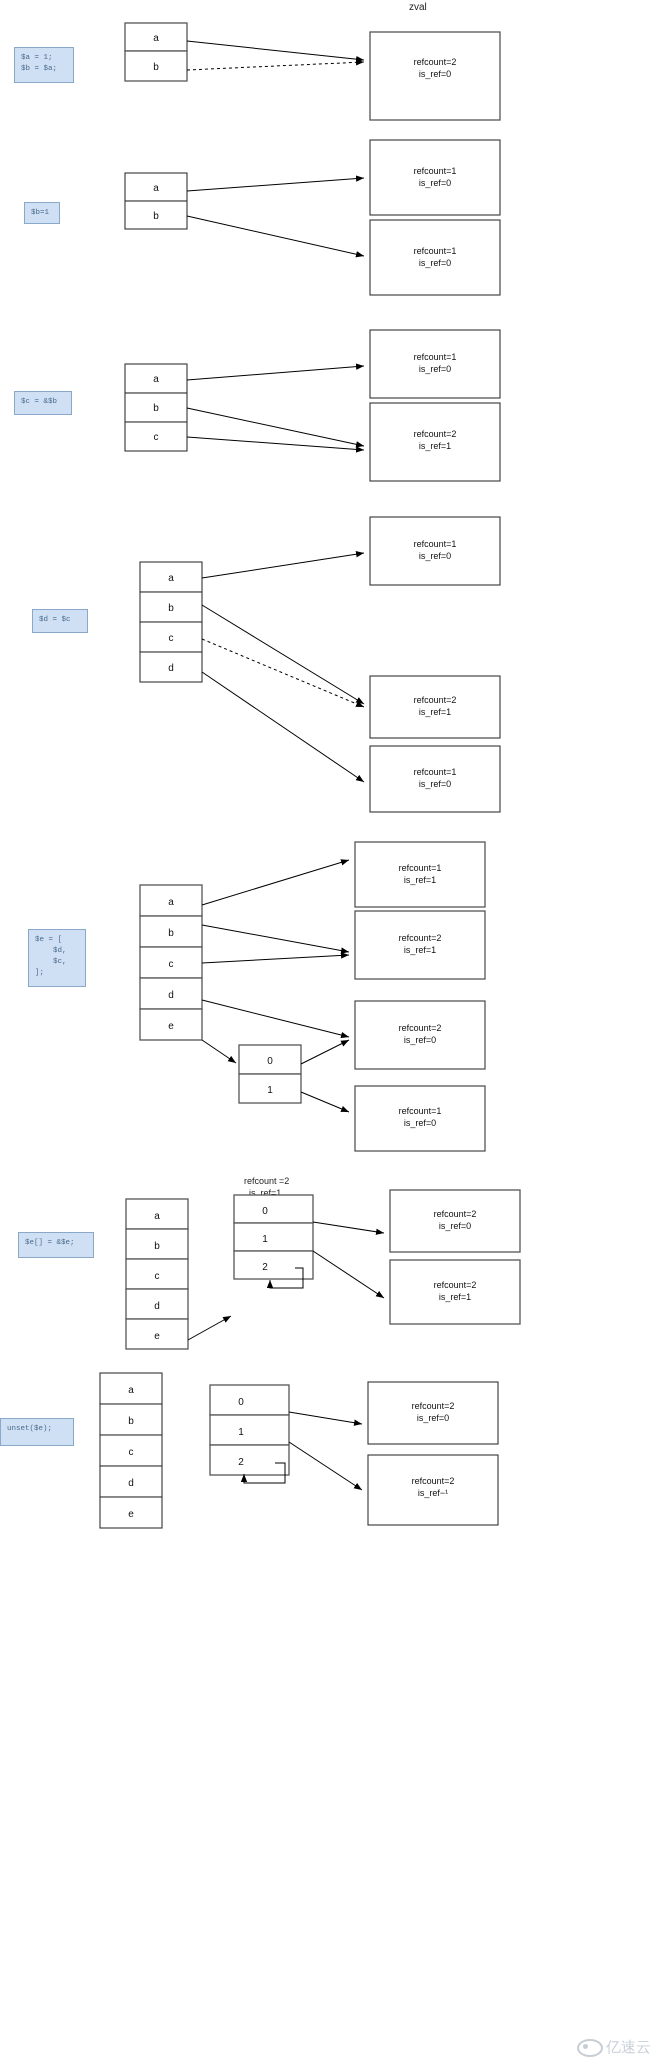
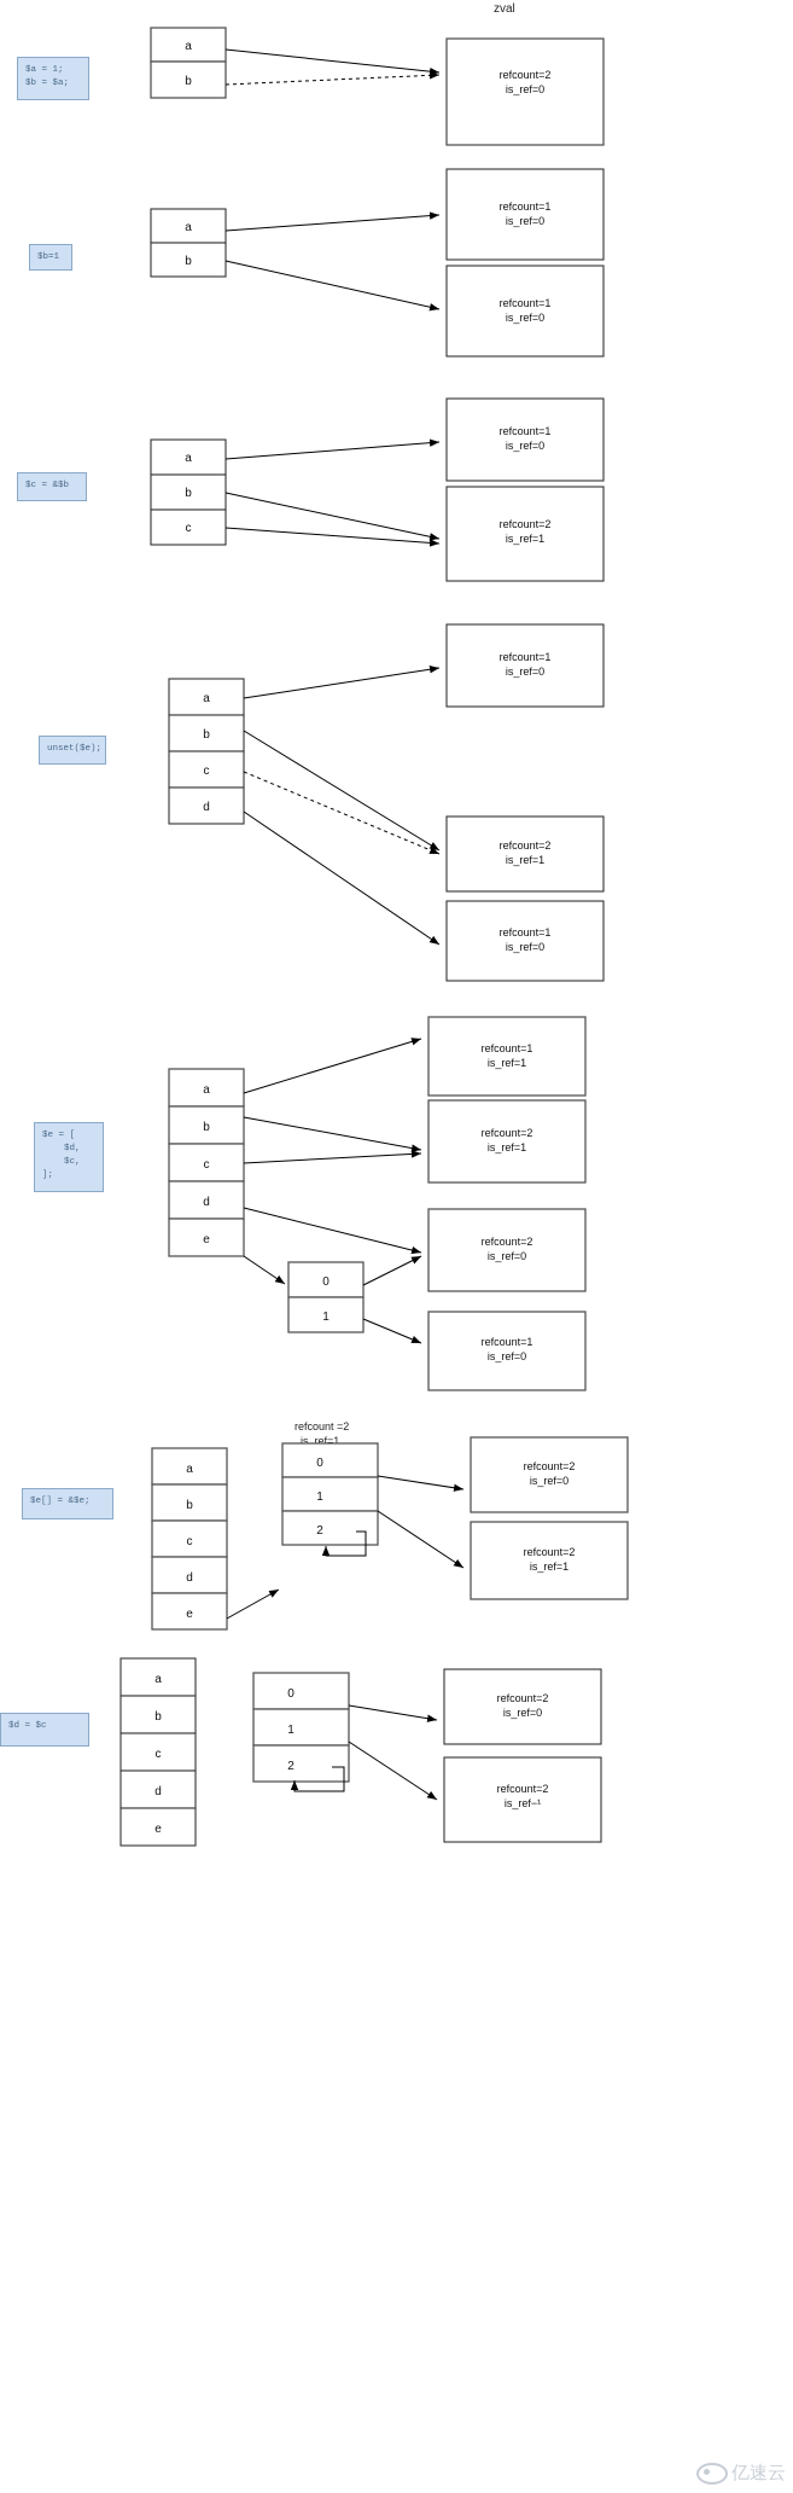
  $a = 1;
  $b = $a;
  $b=1
  $c = &$b
- $d = $c
+ unset($e);
  $e = [
  $d,
  $c,
  ];
  $e[] = &$e;
- unset($e);
+ $d = $c
  zval
  refcount =2
  is_ref=1
  a
  b
  refcount=2
  is_ref=0
  a
  b
  refcount=1
  is_ref=0
  refcount=1
  is_ref=0
  a
  b
  c
  refcount=1
  is_ref=0
  refcount=2
  is_ref=1
  a
  b
  c
  d
  refcount=1
  is_ref=0
  refcount=2
  is_ref=1
  refcount=1
  is_ref=0
  a
  b
  c
  d
  e
  0
  1
  refcount=1
  is_ref=1
  refcount=2
  is_ref=1
  refcount=2
  is_ref=0
  refcount=1
  is_ref=0
  a
  b
  c
  d
  e
  0
  1
  2
  refcount=2
  is_ref=0
  refcount=2
  is_ref=1
  a
  b
  c
  d
  e
  0
  1
  2
  refcount=2
  is_ref=0
  refcount=2
  is_ref−¹
  亿速云
